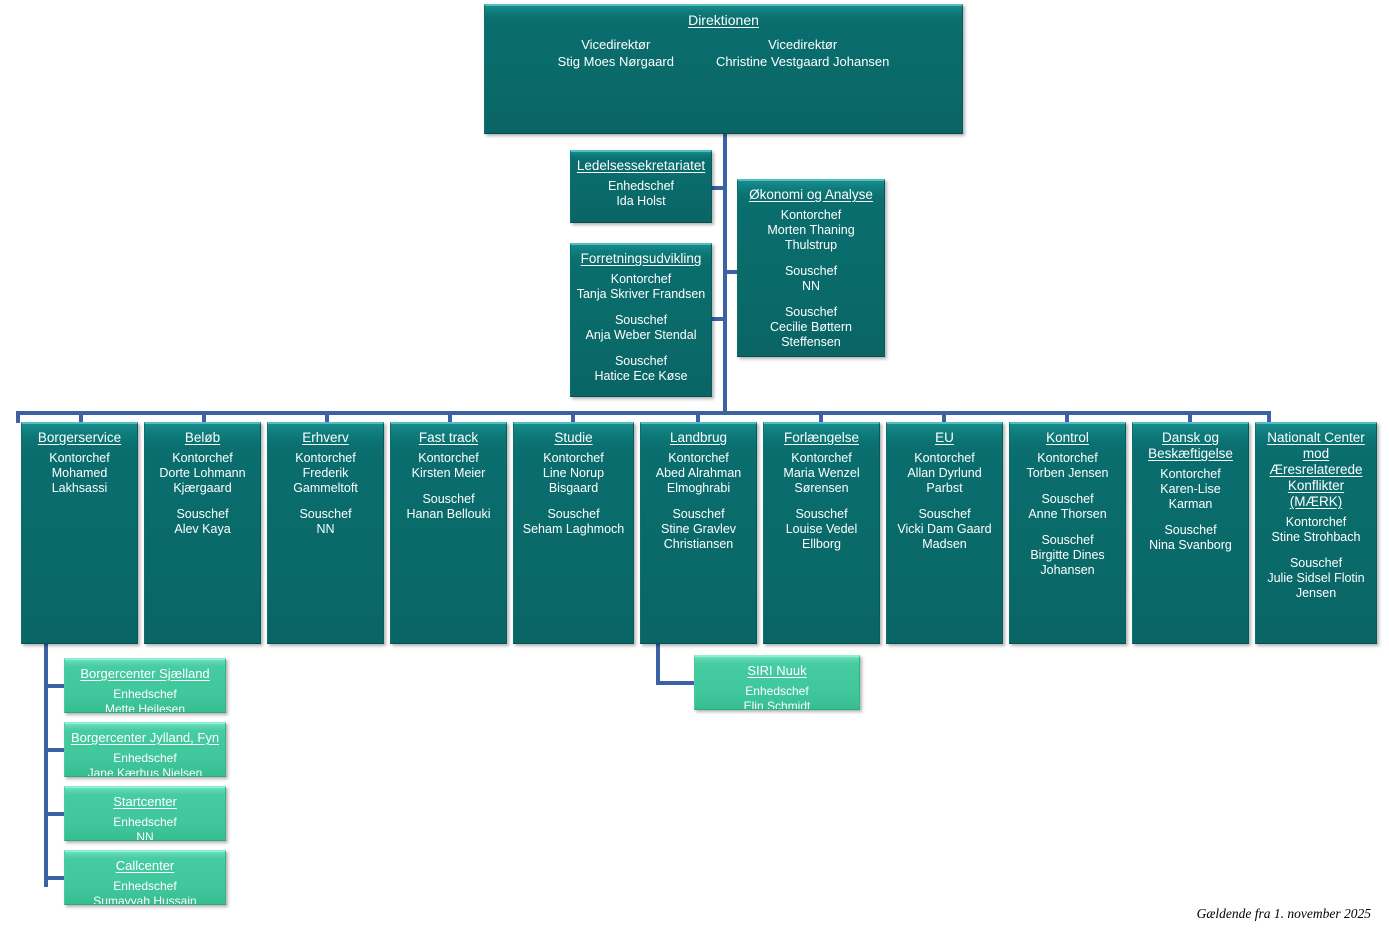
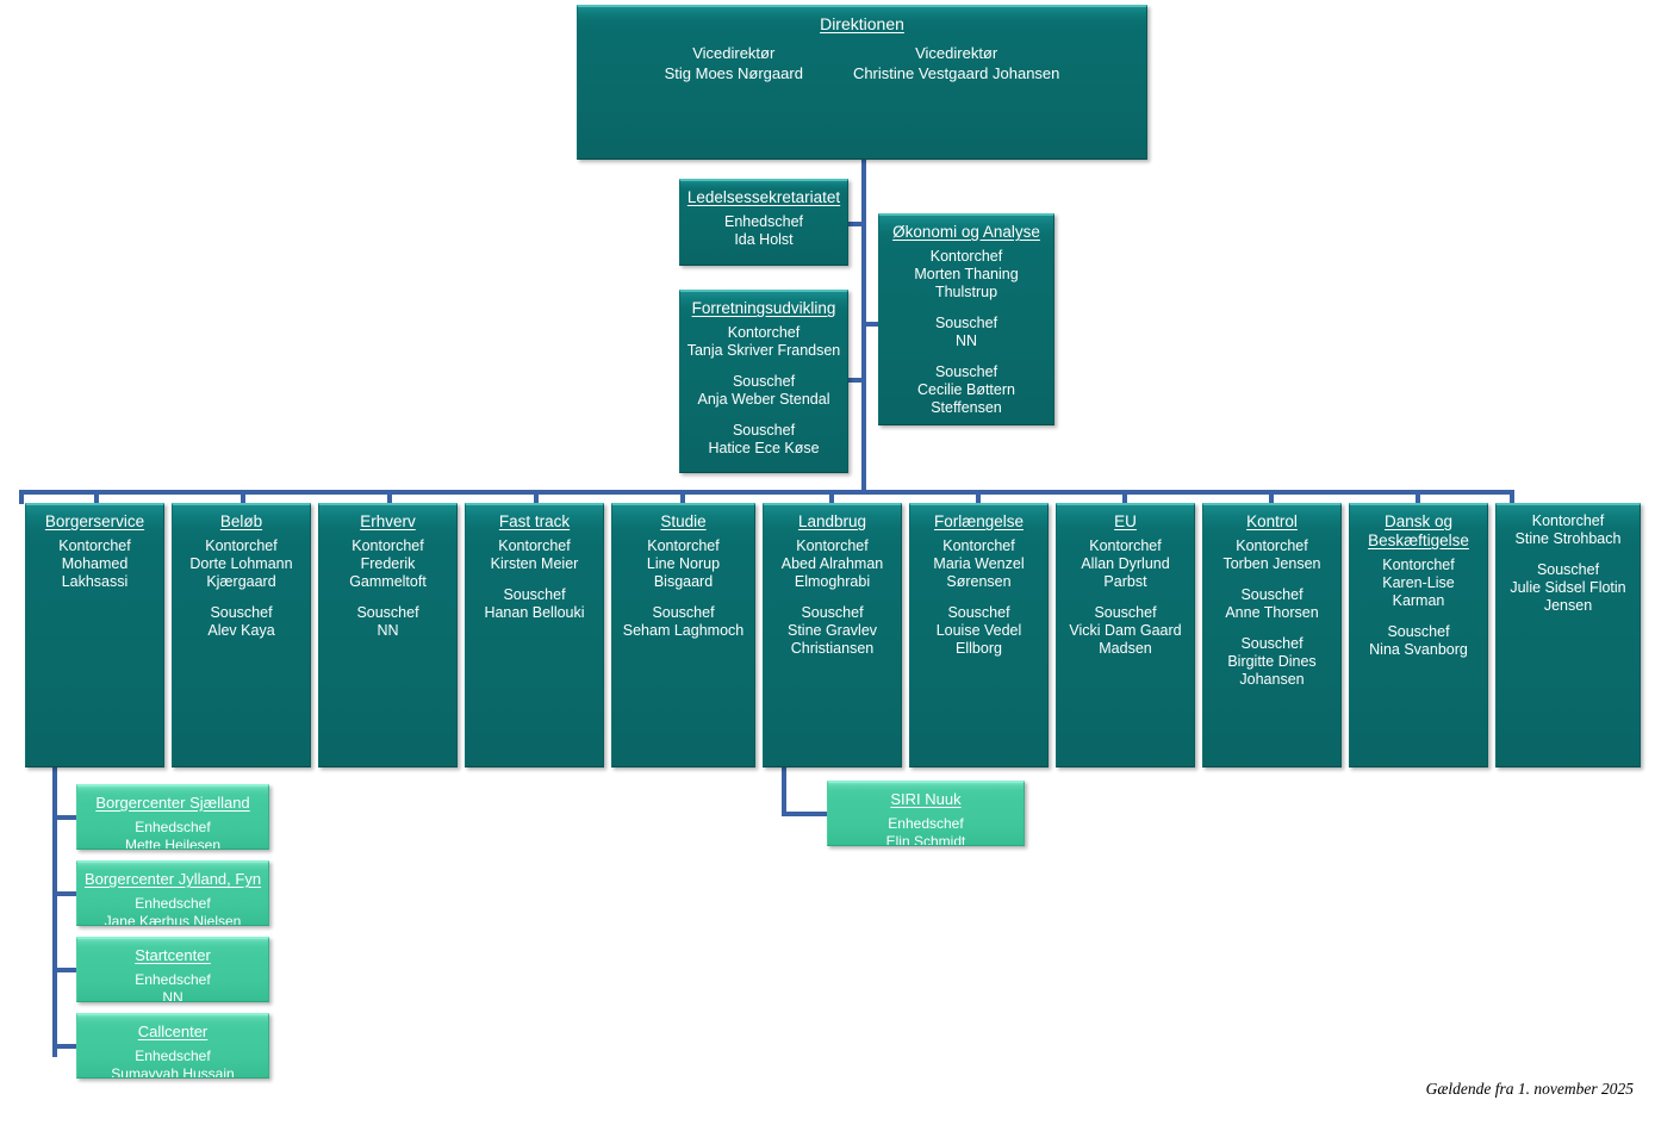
  Direktionen
  Vicedirektør
  Stig Moes Nørgaard
  Vicedirektør
  Christine Vestgaard Johansen
  Ledelsessekretariatet
  Enhedschef
  Ida Holst
  Forretningsudvikling
  Kontorchef
  Tanja Skriver Frandsen
  Souschef
  Anja Weber Stendal
  Souschef
  Hatice Ece Køse
  Økonomi og Analyse
  Kontorchef
  Morten Thaning
  Thulstrup
  Souschef
  NN
  Souschef
  Cecilie Bøttern
  Steffensen
  Borgerservice
  Kontorchef
  Mohamed Lakhsassi
  Beløb
  Kontorchef
  Dorte Lohmann
  Kjærgaard
  Souschef
  Alev Kaya
  Erhverv
  Kontorchef
  Frederik
  Gammeltoft
  Souschef
  NN
  Fast track
  Kontorchef
  Kirsten Meier
  Souschef
  Hanan Bellouki
  Studie
  Kontorchef
  Line Norup Bisgaard
  Souschef
  Seham Laghmoch
  Landbrug
  Kontorchef
  Abed Alrahman
  Elmoghrabi
  Souschef
  Stine Gravlev
  Christiansen
  Forlængelse
  Kontorchef
  Maria Wenzel
  Sørensen
  Souschef
  Louise Vedel Ellborg
  EU
  Kontorchef
  Allan Dyrlund Parbst
  Souschef
  Vicki Dam Gaard
  Madsen
  Kontrol
  Kontorchef
  Torben Jensen
  Souschef
  Anne Thorsen
  Souschef
  Birgitte Dines
  Johansen
  Dansk og
  Beskæftigelse
  Kontorchef
  Karen-Lise Karman
  Souschef
  Nina Svanborg
- Nationalt Center mod
- Æresrelaterede
- Konflikter (MÆRK)
  Kontorchef
  Stine Strohbach
  Souschef
  Julie Sidsel Flotin
  Jensen
  Borgercenter Sjælland
  Enhedschef
  Mette Hejlesen
  Borgercenter Jylland, Fyn
  Enhedschef
  Jane Kærhus Nielsen
  Startcenter
  Enhedschef
  NN
  Callcenter
  Enhedschef
  Sumayyah Hussain
  SIRI Nuuk
  Enhedschef
  Elin Schmidt
  Gældende fra 1. november 2025
